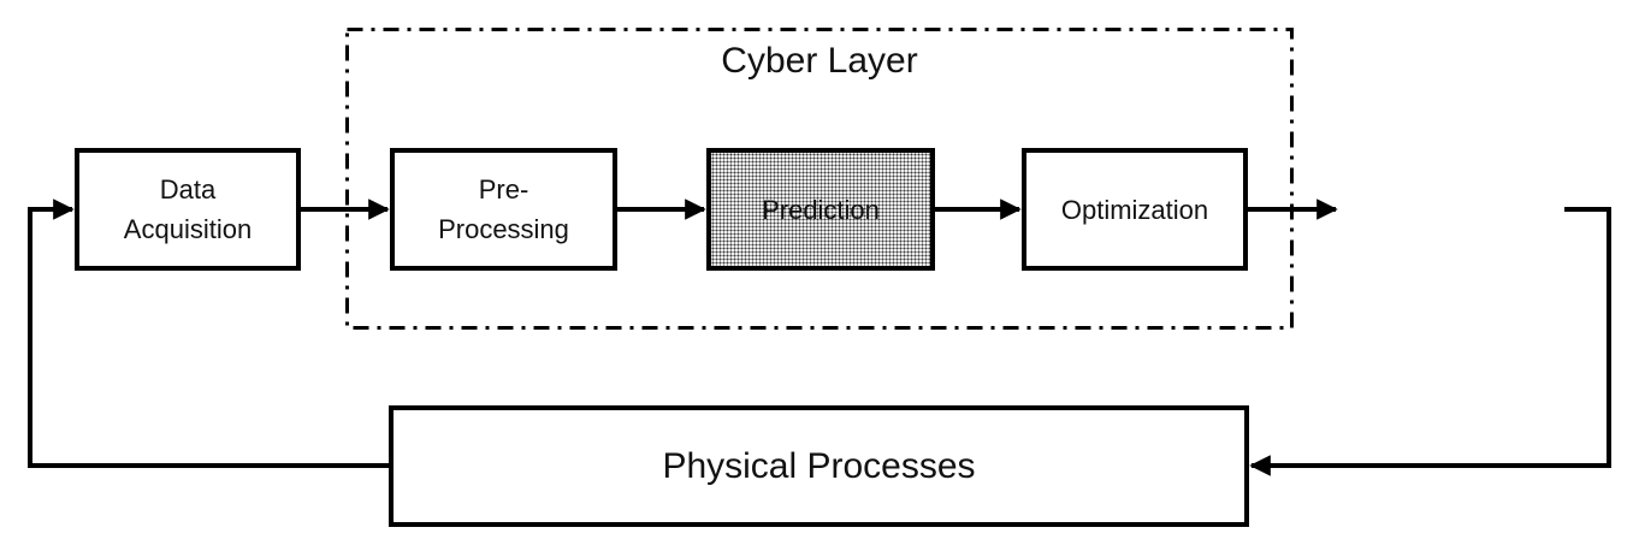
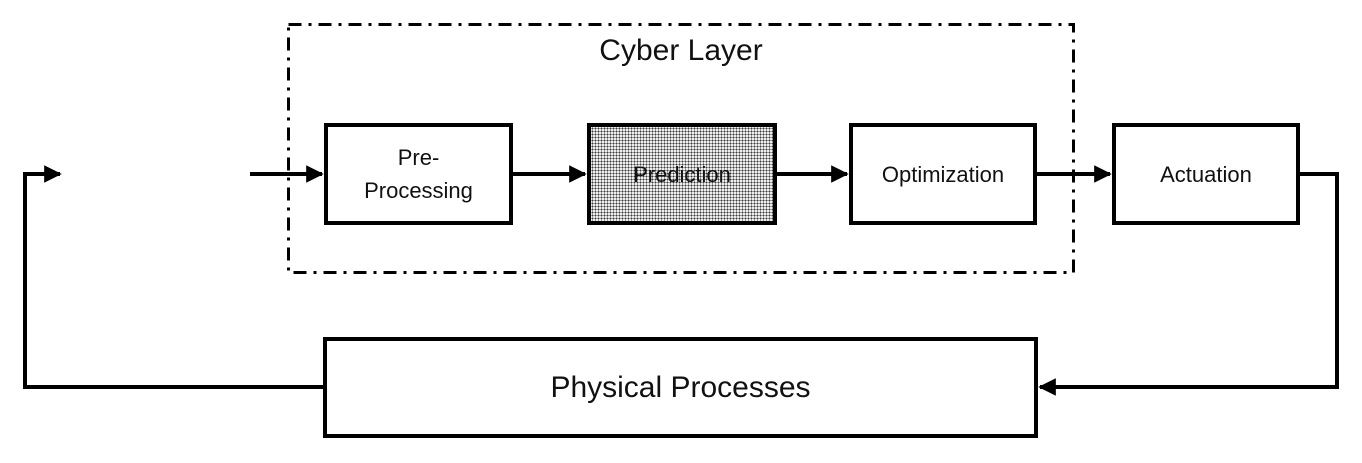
  Cyber Layer
- Data
- Acquisition
  Pre-
  Processing
  Prediction
  Optimization
+ Actuation
  Physical Processes
